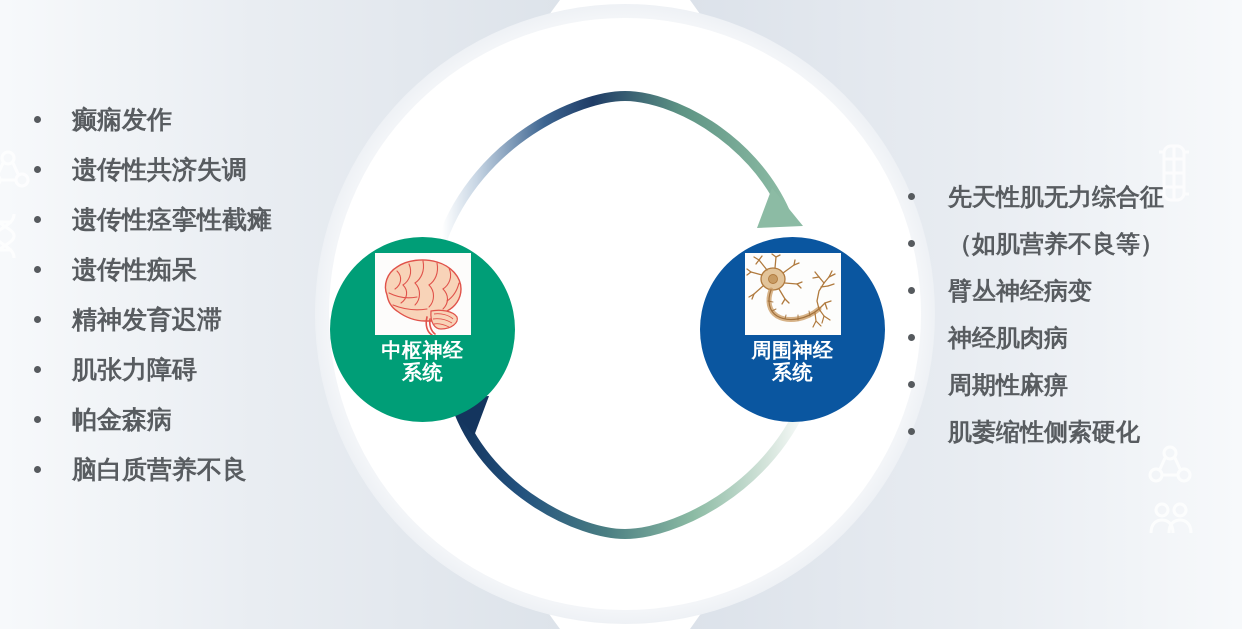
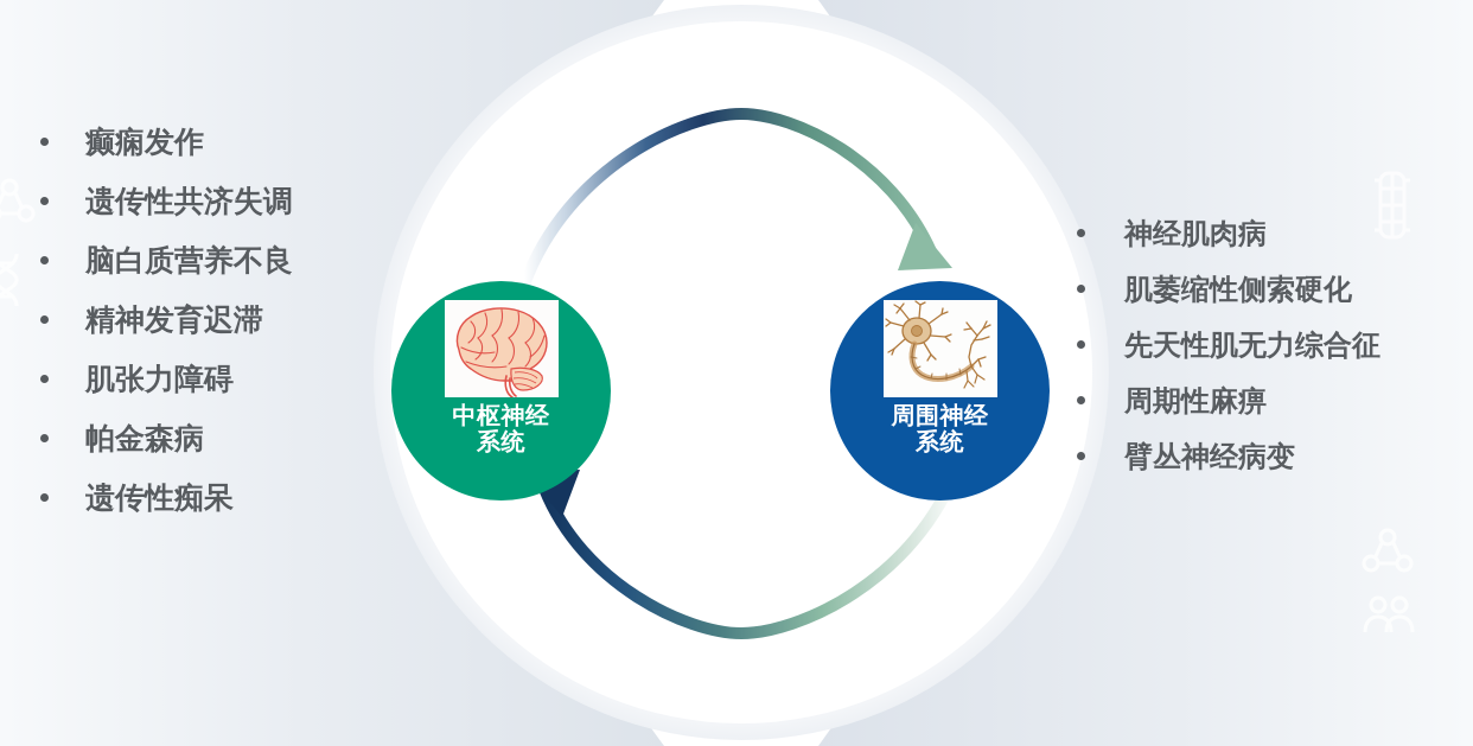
  中枢神经
  系统
  周围神经
  系统
  癫痫发作
  遗传性共济失调
- 遗传性痉挛性截瘫
- 遗传性痴呆
+ 脑白质营养不良
  精神发育迟滞
  肌张力障碍
  帕金森病
- 脑白质营养不良
+ 遗传性痴呆
- 先天性肌无力综合征
+ 神经肌肉病
- （如肌营养不良等）
- 臂丛神经病变
+ 肌萎缩性侧索硬化
- 神经肌肉病
+ 先天性肌无力综合征
  周期性麻痹
- 肌萎缩性侧索硬化
+ 臂丛神经病变
